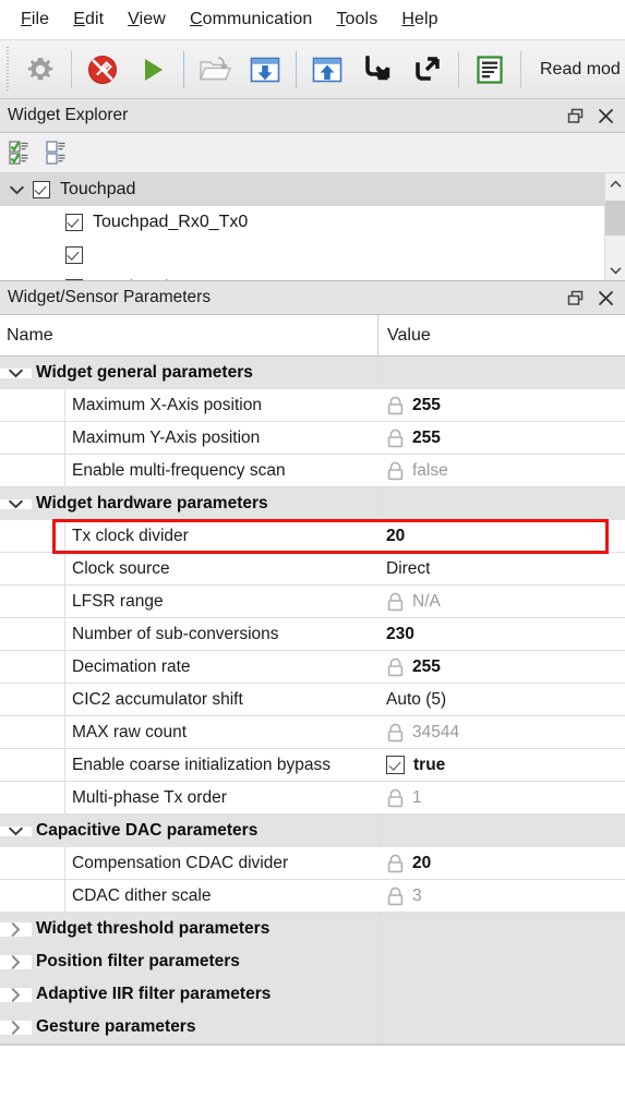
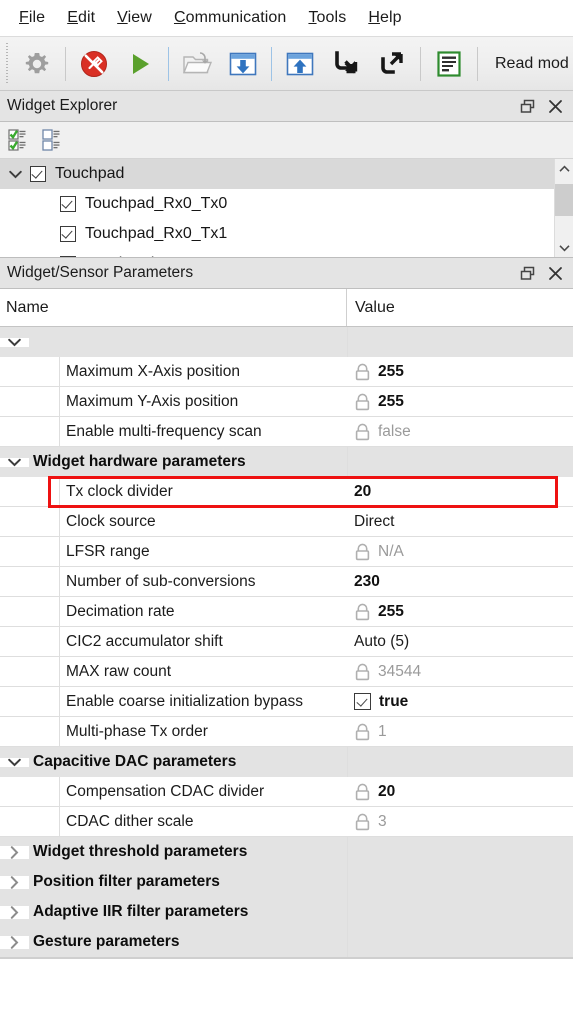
  File
  Edit
  View
  Communication
  Tools
  Help
  Read mod
  Widget Explorer
  Touchpad
  Touchpad_Rx0_Tx0
+ Touchpad_Rx0_Tx1
  Widget/Sensor Parameters
  Name
  Value
- Widget general parameters
  Maximum X-Axis position
  255
  Maximum Y-Axis position
  255
  Enable multi-frequency scan
  false
  Widget hardware parameters
  Tx clock divider
  20
  Clock source
  Direct
  LFSR range
  N/A
  Number of sub-conversions
  230
  Decimation rate
  255
  CIC2 accumulator shift
  Auto (5)
  MAX raw count
  34544
  Enable coarse initialization bypass
  true
  Multi-phase Tx order
  1
  Capacitive DAC parameters
  Compensation CDAC divider
  20
  CDAC dither scale
  3
  Widget threshold parameters
  Position filter parameters
  Adaptive IIR filter parameters
  Gesture parameters
